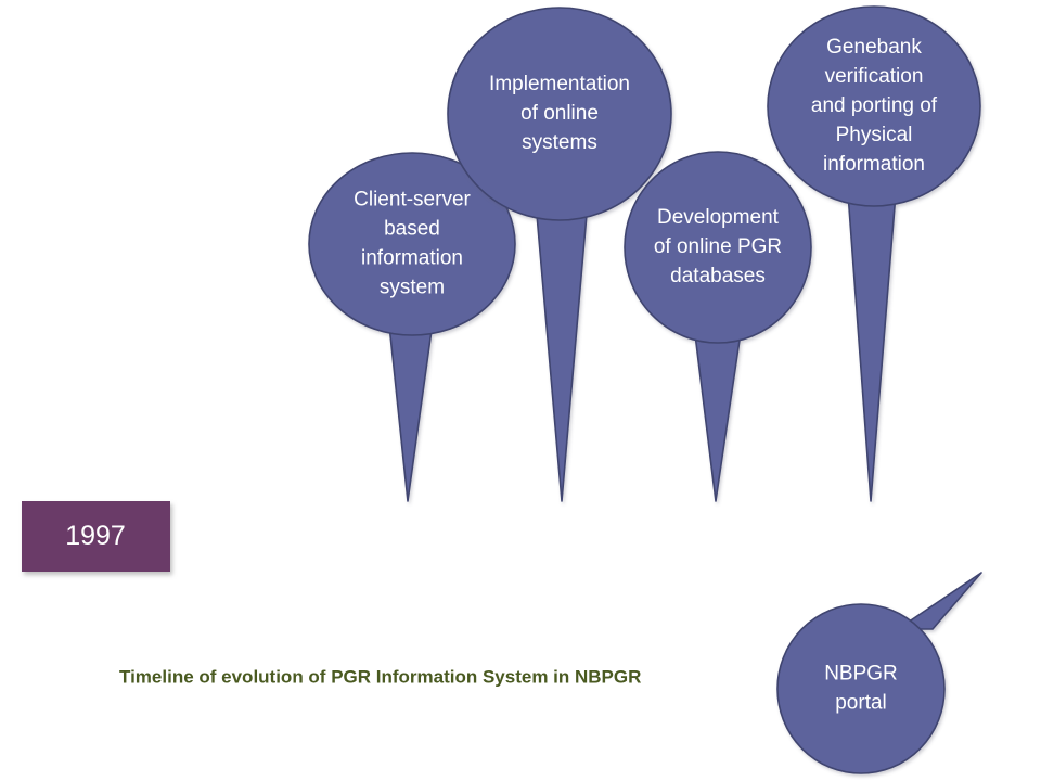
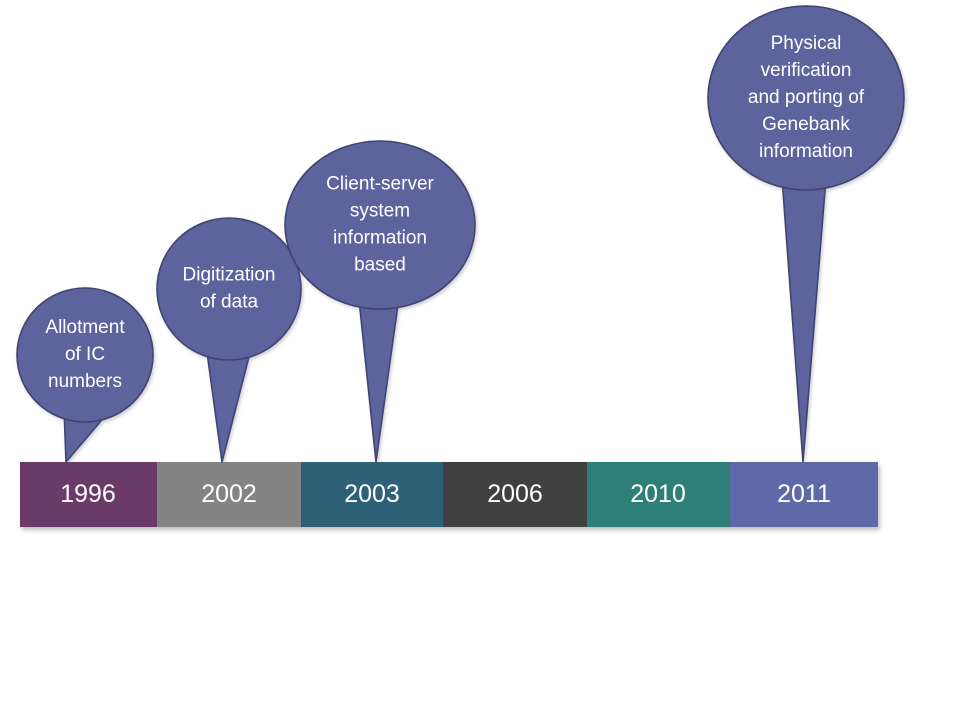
- 1997
+ 1996
+ 2002
+ 2003
+ 2006
+ 2010
+ 2011
+ Allotment
+ of IC
+ numbers
+ Digitization
+ of data
  Client-server
- based
+ system
  information
- system
+ based
- Implementation
- of online
- systems
- Development
- of online PGR
- databases
- Genebank
+ Physical
  verification
  and porting of
- Physical
+ Genebank
  information
- NBPGR
- portal
- Timeline of evolution of PGR Information System in NBPGR
